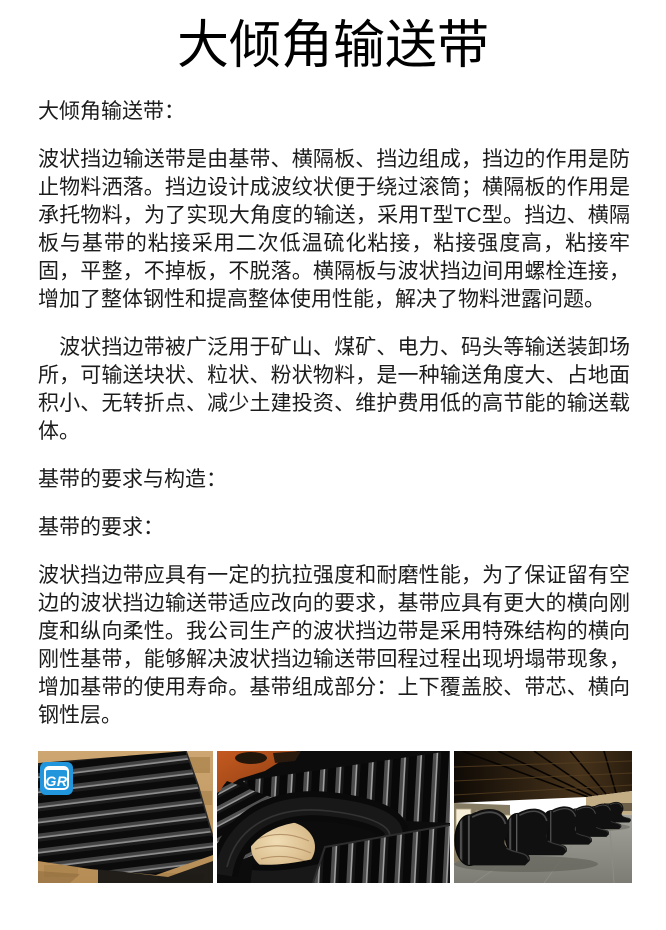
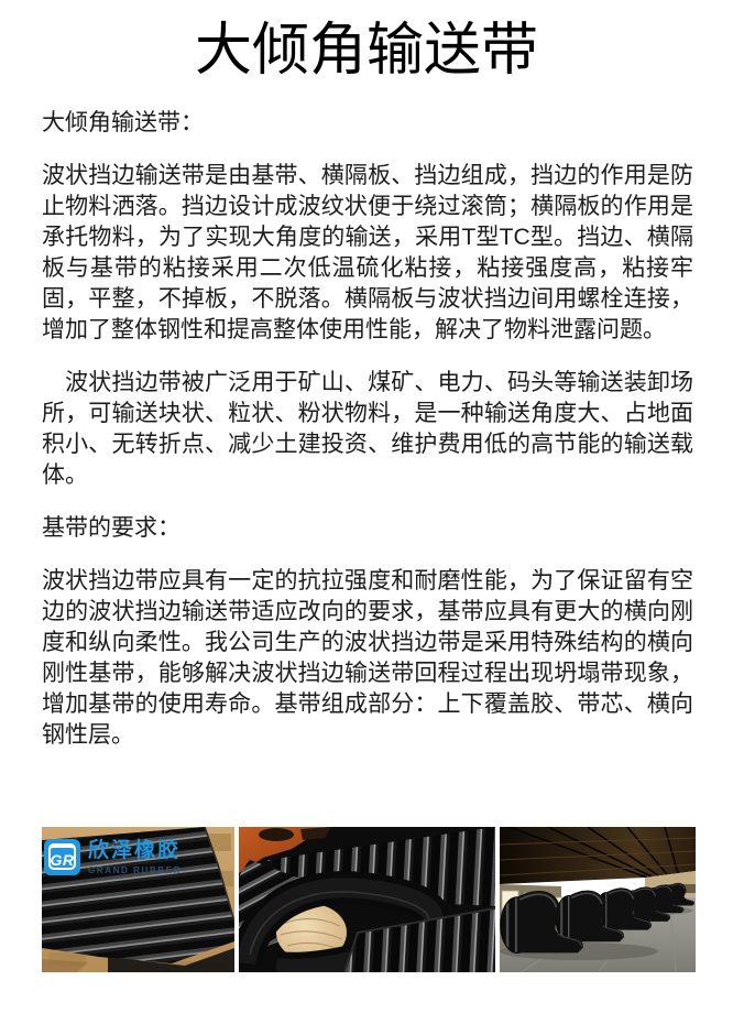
  大倾角输送带
  大倾角输送带：
  波状挡边输送带是由基带、横隔板、挡边组成，挡边的作用是防止物料洒落。挡边设计成波纹状便于绕过滚筒；横隔板的作用是承托物料，为了实现大角度的输送，采用T型TC型。挡边、横隔板与基带的粘接采用二次低温硫化粘接，粘接强度高，粘接牢固，平整，不掉板，不脱落。横隔板与波状挡边间用螺栓连接，增加了整体钢性和提高整体使用性能，解决了物料泄露问题。
  波状挡边带被广泛用于矿山、煤矿、电力、码头等输送装卸场所，可输送块状、粒状、粉状物料，是一种输送角度大、占地面积小、无转折点、减少土建投资、维护费用低的高节能的输送载体。
- 基带的要求与构造：
  基带的要求：
  波状挡边带应具有一定的抗拉强度和耐磨性能，为了保证留有空边的波状挡边输送带适应改向的要求，基带应具有更大的横向刚度和纵向柔性。我公司生产的波状挡边带是采用特殊结构的横向刚性基带，能够解决波状挡边输送带回程过程出现坍塌带现象，增加基带的使用寿命。基带组成部分：上下覆盖胶、带芯、横向钢性层。
  GR
+ 欣泽橡胶
+ GRAND RUBBER
